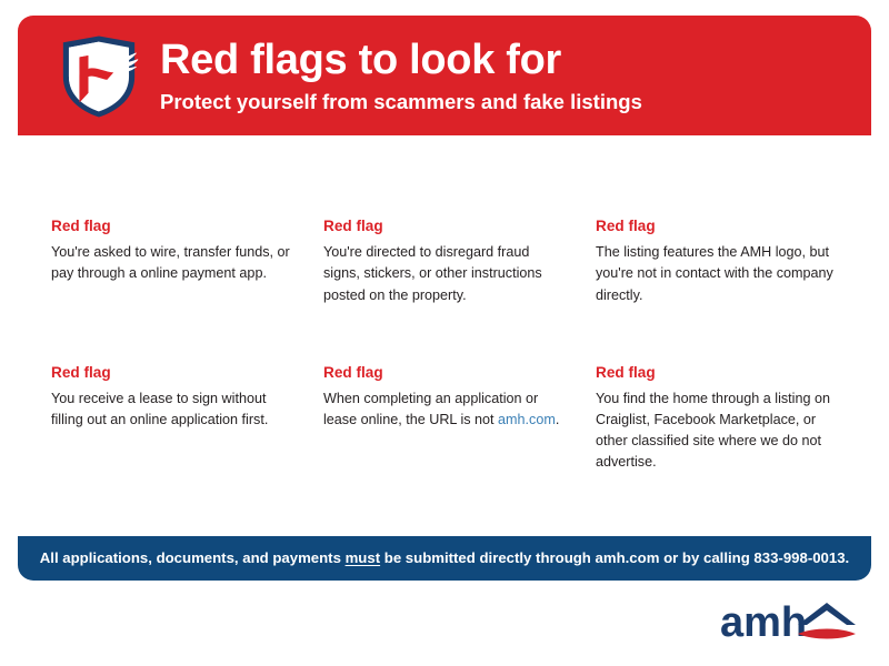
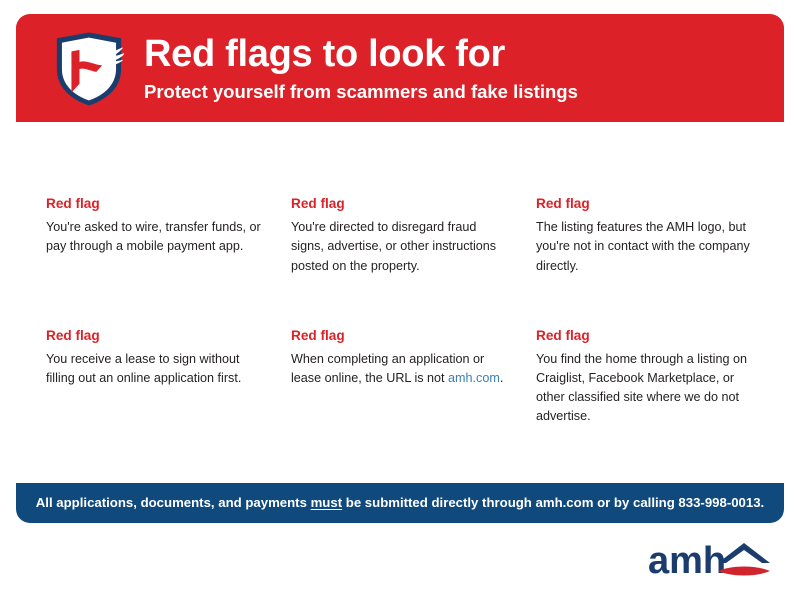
  Red flags to look for
  Protect yourself from scammers and fake listings
  Red flag
- You're asked to wire, transfer funds, or pay through a online payment app.
+ You're asked to wire, transfer funds, or pay through a mobile payment app.
  Red flag
- You're directed to disregard fraud signs, stickers, or other instructions posted on the property.
+ You're directed to disregard fraud signs, advertise, or other instructions posted on the property.
  Red flag
  The listing features the AMH logo, but you're not in contact with the company directly.
  Red flag
  You receive a lease to sign without filling out an online application first.
  Red flag
  When completing an application or lease online, the URL is not amh.com.
  Red flag
  You find the home through a listing on Craiglist, Facebook Marketplace, or other classified site where we do not advertise.
  All applications, documents, and payments must be submitted directly through amh.com or by calling 833-998-0013.
  amh
